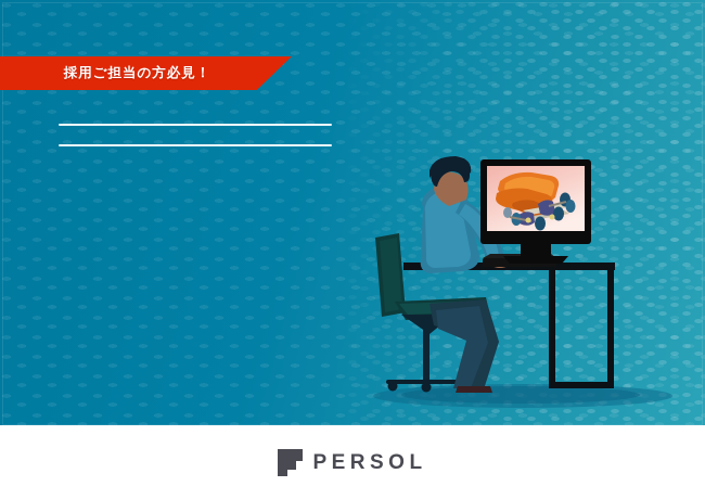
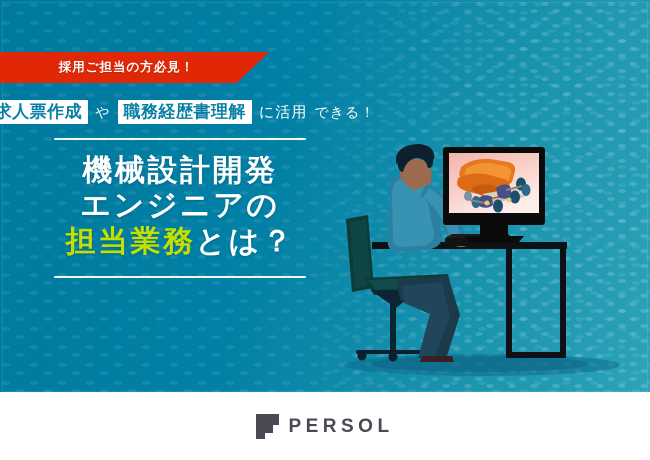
  採用ご担当の方必見！
+ 求人票作成
+ や
+ 職務経歴書理解
+ に活用
+ できる！
+ 機械設計開発
+ エンジニアの
+ 担当業務とは？
  PERSOL
